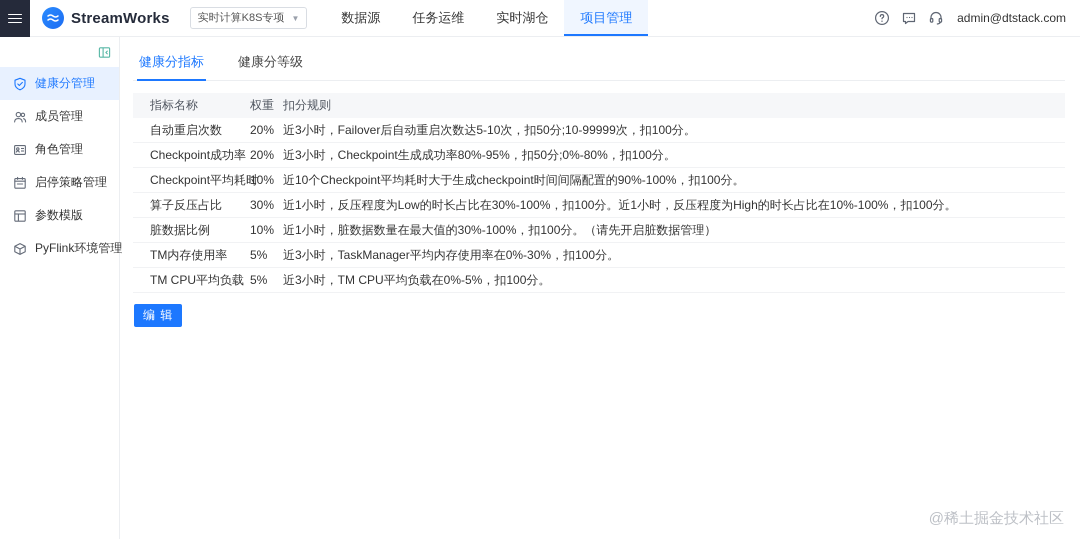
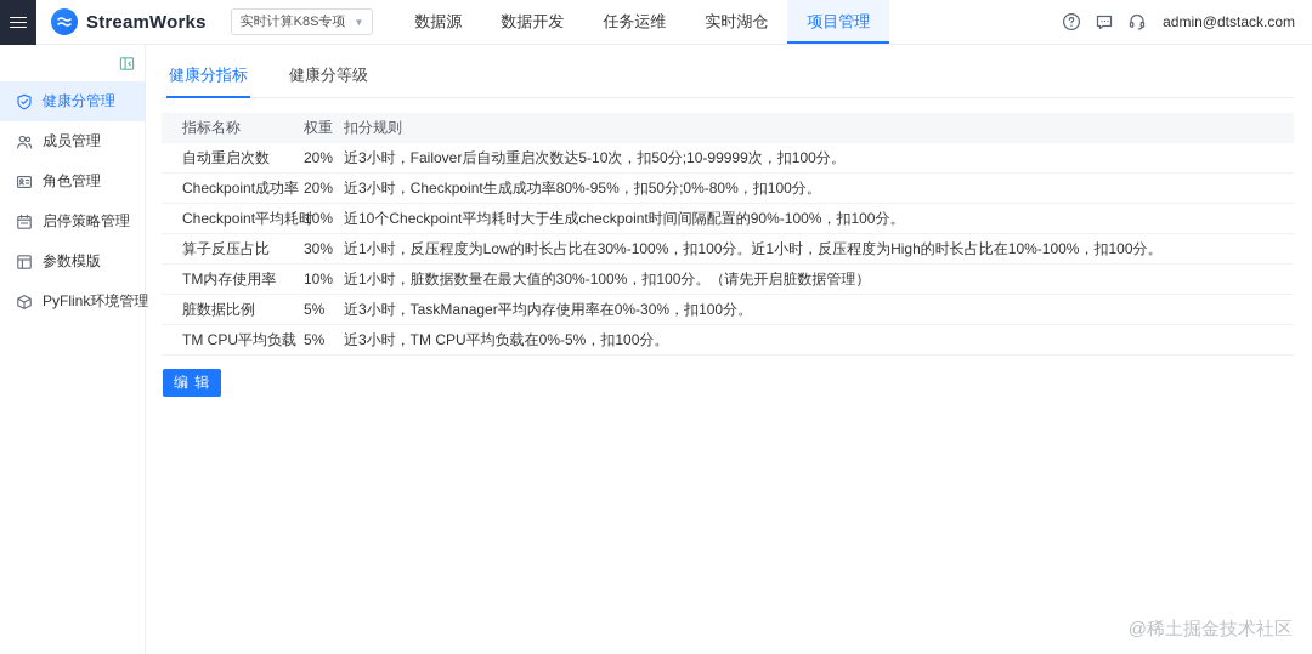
  StreamWorks
  实时计算K8S专项
  ▼
  数据源
+ 数据开发
  任务运维
  实时湖仓
  项目管理
  admin@dtstack.com
  健康分管理
  成员管理
  角色管理
  启停策略管理
  参数模版
  PyFlink环境管理
  健康分指标
  健康分等级
  指标名称
  权重
  扣分规则
  自动重启次数
  20%
  近3小时，Failover后自动重启次数达5-10次，扣50分;10-99999次，扣100分。
  Checkpoint成功率
  20%
  近3小时，Checkpoint生成成功率80%-95%，扣50分;0%-80%，扣100分。
  Checkpoint平均耗时
  10%
  近10个Checkpoint平均耗时大于生成checkpoint时间间隔配置的90%-100%，扣100分。
  算子反压占比
  30%
  近1小时，反压程度为Low的时长占比在30%-100%，扣100分。近1小时，反压程度为High的时长占比在10%-100%，扣100分。
- 脏数据比例
+ TM内存使用率
  10%
  近1小时，脏数据数量在最大值的30%-100%，扣100分。（请先开启脏数据管理）
- TM内存使用率
+ 脏数据比例
  5%
  近3小时，TaskManager平均内存使用率在0%-30%，扣100分。
  TM CPU平均负载
  5%
  近3小时，TM CPU平均负载在0%-5%，扣100分。
  编 辑
  @稀土掘金技术社区
